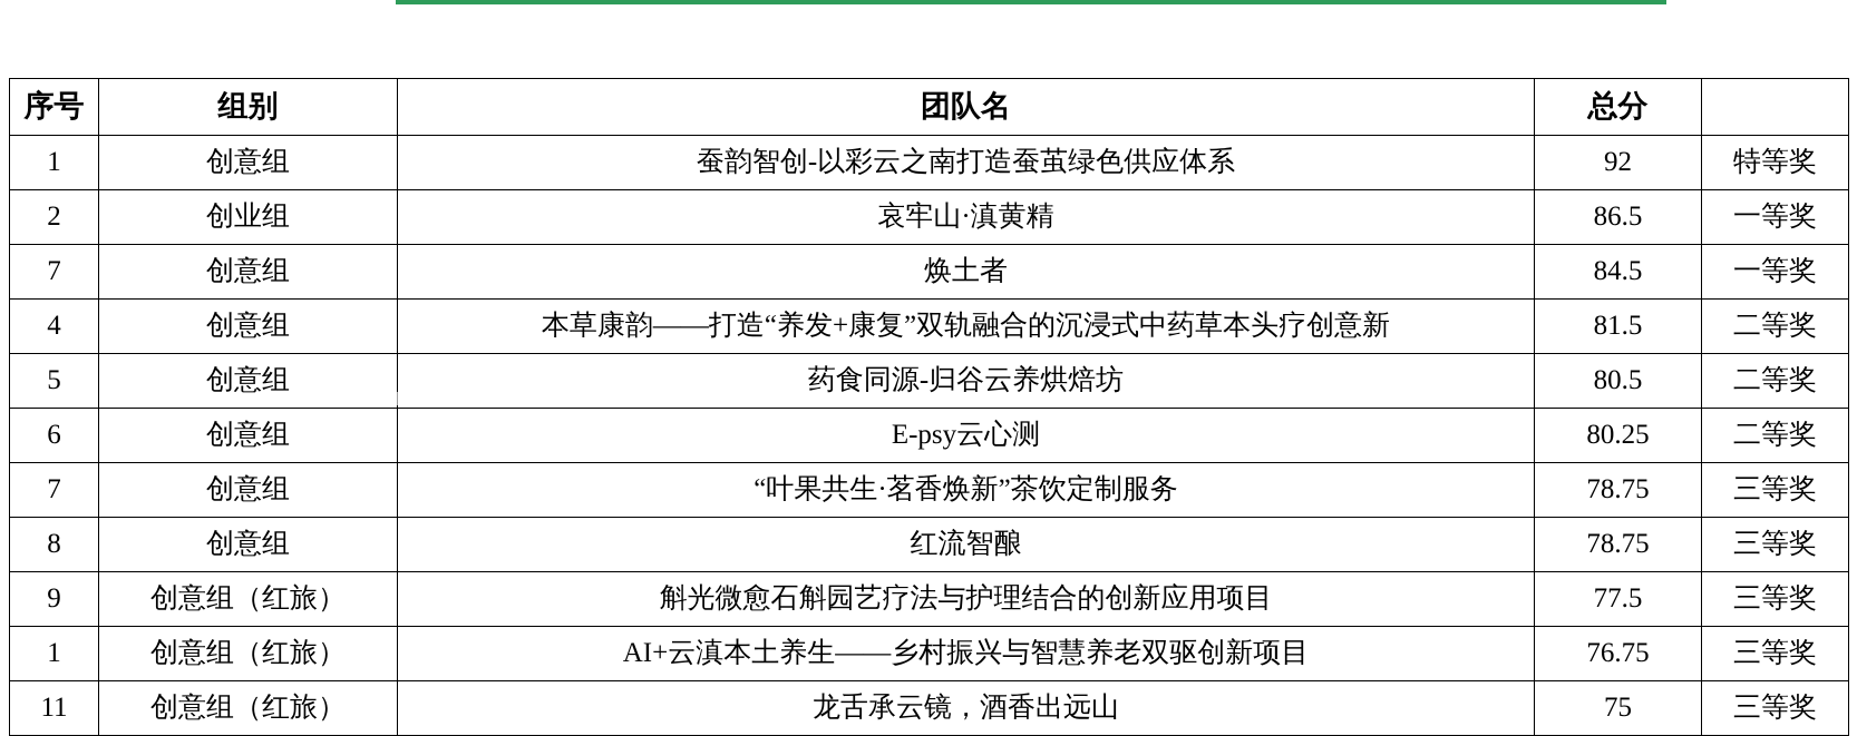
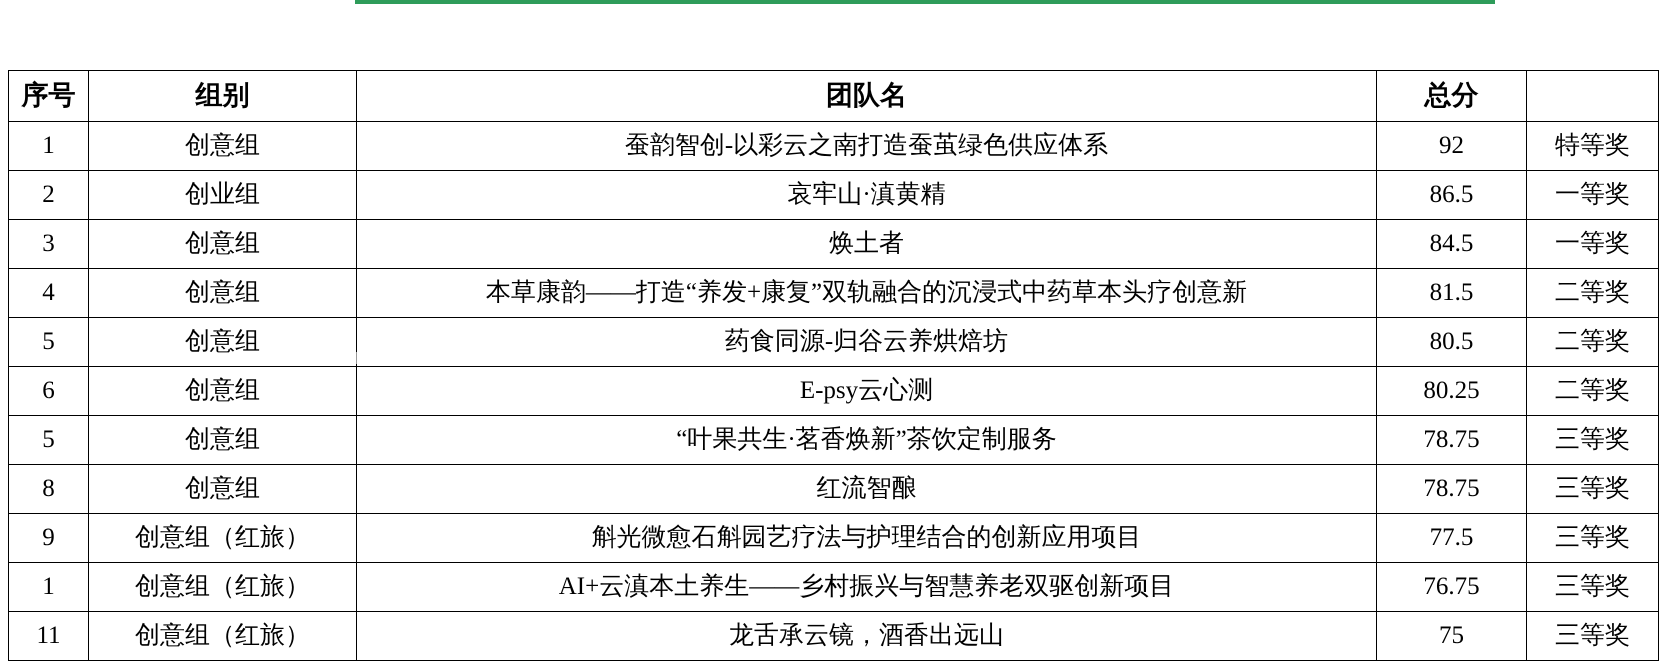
  序号	组别	团队名	总分
  1	创意组	蚕韵智创-以彩云之南打造蚕茧绿色供应体系	92	特等奖
  2	创业组	哀牢山·滇黄精	86.5	一等奖
- 7	创意组	焕土者	84.5	一等奖
+ 3	创意组	焕土者	84.5	一等奖
  4	创意组	本草康韵——打造“养发+康复”双轨融合的沉浸式中药草本头疗创意新	81.5	二等奖
  5	创意组	药食同源-归谷云养烘焙坊	80.5	二等奖
  6	创意组	E-psy云心测	80.25	二等奖
- 7	创意组	“叶果共生·茗香焕新”茶饮定制服务	78.75	三等奖
+ 5	创意组	“叶果共生·茗香焕新”茶饮定制服务	78.75	三等奖
  8	创意组	红流智酿	78.75	三等奖
  9	创意组（红旅）	斛光微愈石斛园艺疗法与护理结合的创新应用项目	77.5	三等奖
  1	创意组（红旅）	AI+云滇本土养生——乡村振兴与智慧养老双驱创新项目	76.75	三等奖
  11	创意组（红旅）	龙舌承云镜，酒香出远山	75	三等奖
